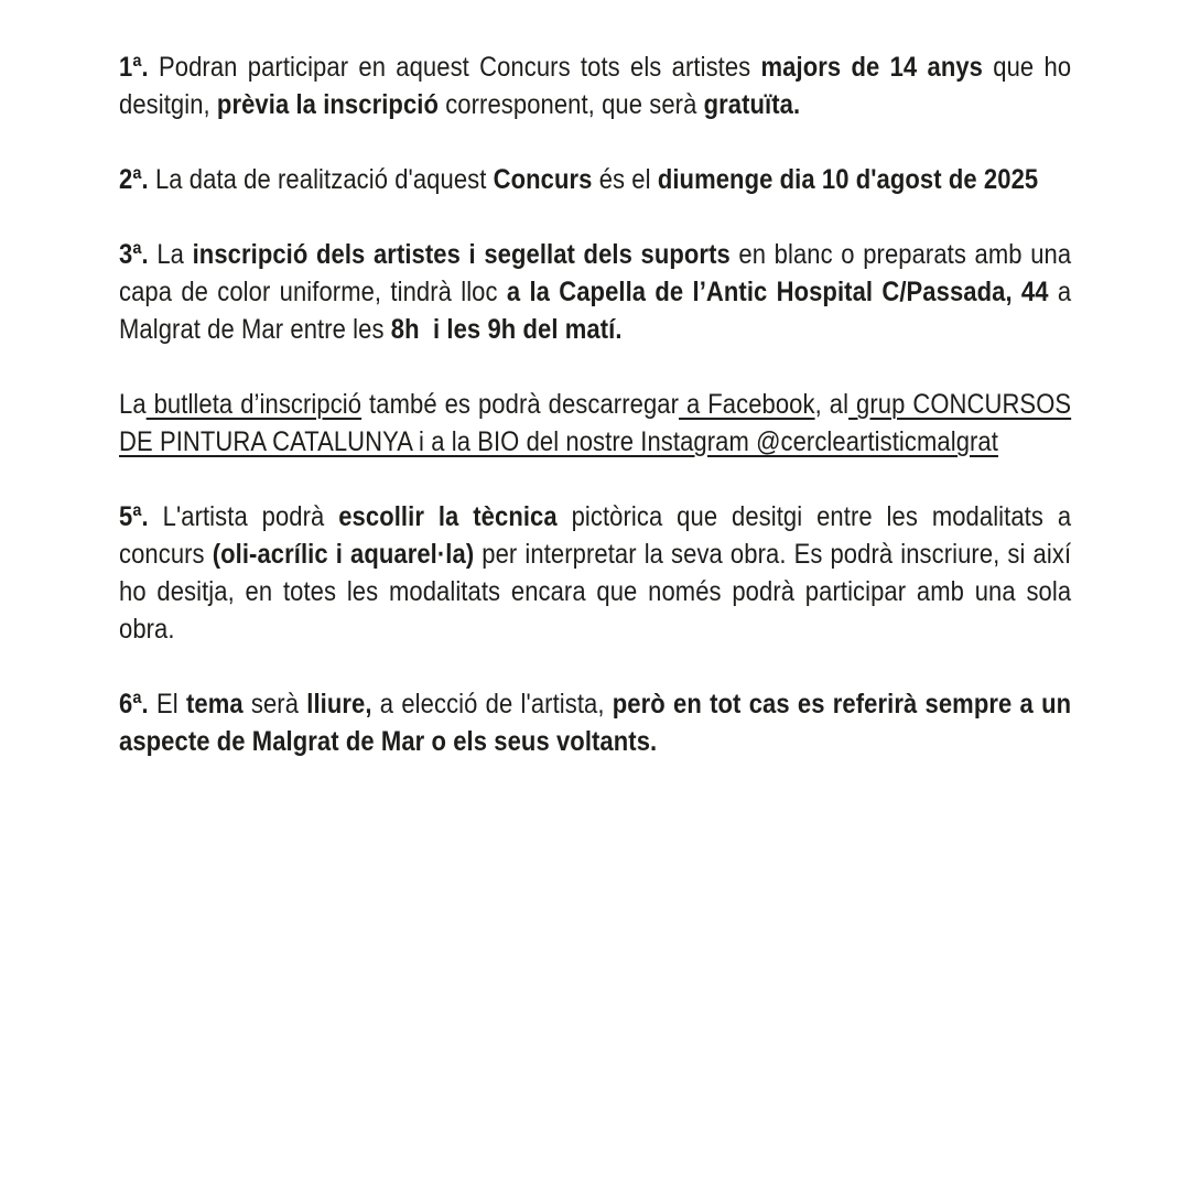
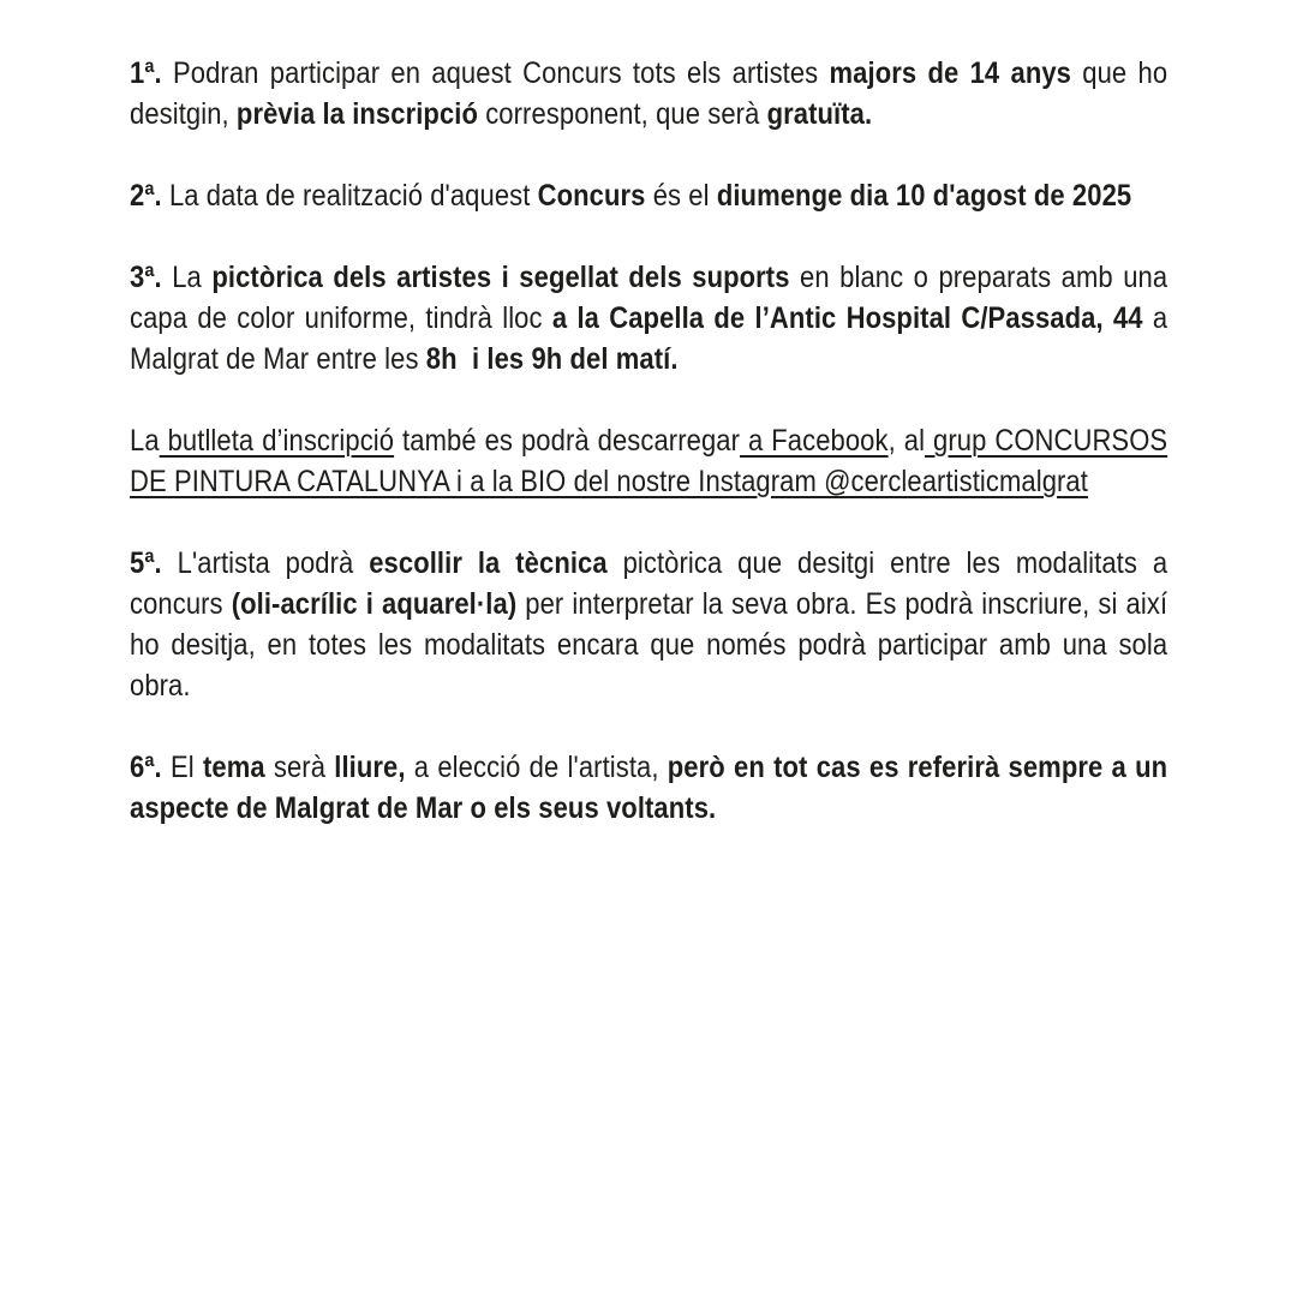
  1ª. Podran participar en aquest Concurs tots els artistes majors de 14 anys que ho desitgin, prèvia la inscripció corresponent, que serà gratuïta.
  2ª. La data de realització d'aquest Concurs és el diumenge dia 10 d'agost de 2025
- 3ª. La inscripció dels artistes i segellat dels suports en blanc o preparats amb una capa de color uniforme, tindrà lloc a la Capella de l’Antic Hospital C/Passada, 44 a Malgrat de Mar entre les 8h i les 9h del matí.
+ 3ª. La pictòrica dels artistes i segellat dels suports en blanc o preparats amb una capa de color uniforme, tindrà lloc a la Capella de l’Antic Hospital C/Passada, 44 a Malgrat de Mar entre les 8h i les 9h del matí.
  La butlleta d’inscripció també es podrà descarregar a Facebook, al grup CONCURSOS DE PINTURA CATALUNYA i a la BIO del nostre Instagram @cercleartisticmalgrat
  5ª. L'artista podrà escollir la tècnica pictòrica que desitgi entre les modalitats a concurs (oli-acrílic i aquarel·la) per interpretar la seva obra. Es podrà inscriure, si així ho desitja, en totes les modalitats encara que només podrà participar amb una sola obra.
  6ª. El tema serà lliure, a elecció de l'artista, però en tot cas es referirà sempre a un aspecte de Malgrat de Mar o els seus voltants.
